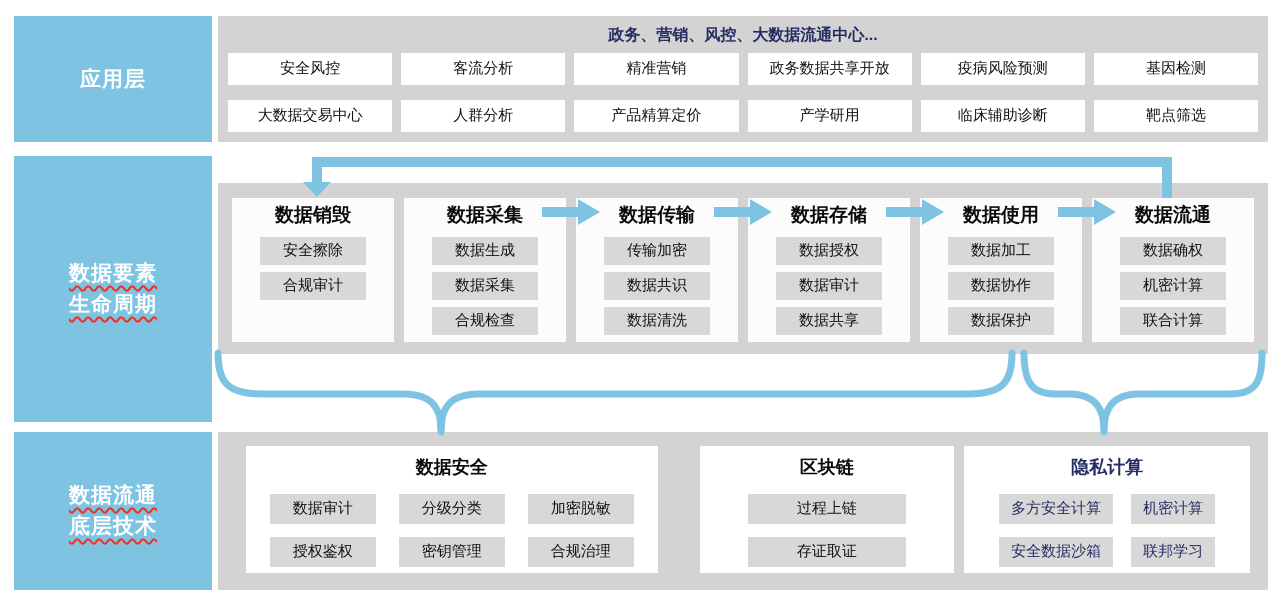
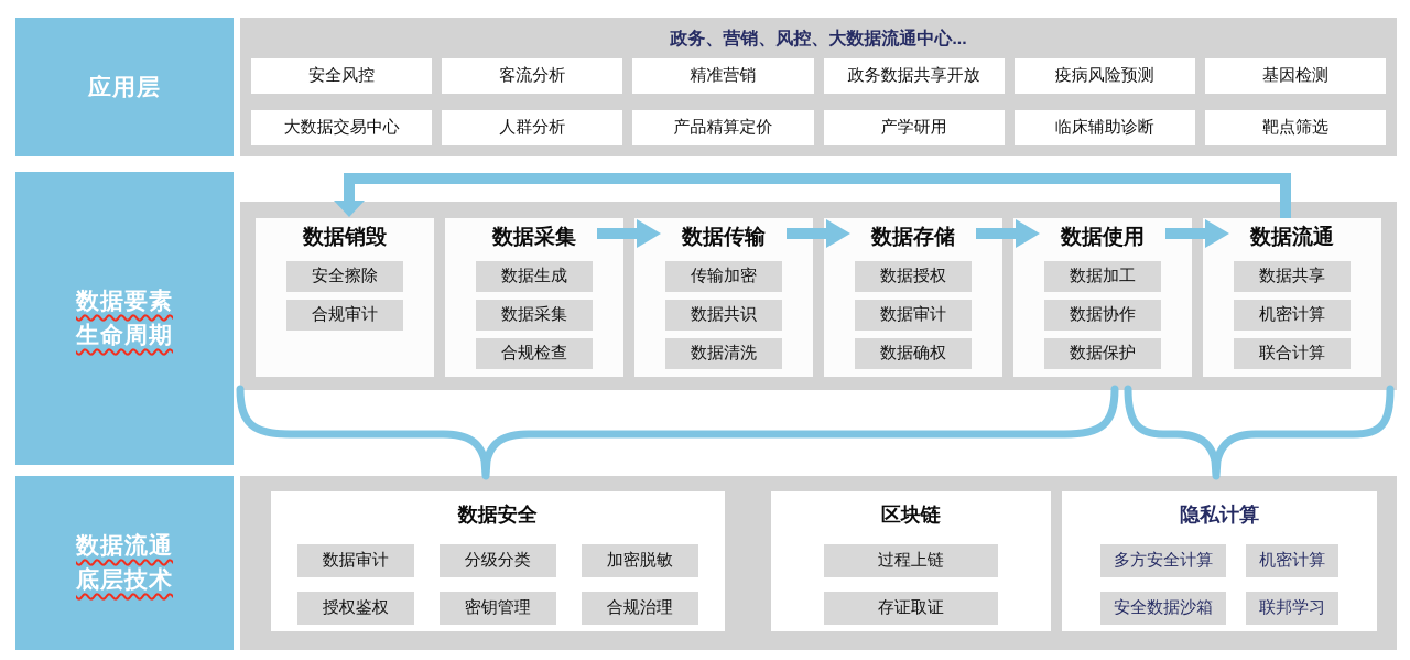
  应用层
  数据要素
  生命周期
  数据流通
  底层技术
  政务、营销、风控、大数据流通中心...
  安全风控
  客流分析
  精准营销
  政务数据共享开放
  疫病风险预测
  基因检测
  大数据交易中心
  人群分析
  产品精算定价
  产学研用
  临床辅助诊断
  靶点筛选
  数据销毁
  安全擦除
  合规审计
  数据采集
  数据生成
  数据采集
  合规检查
  数据传输
  传输加密
  数据共识
  数据清洗
  数据存储
  数据授权
  数据审计
- 数据共享
+ 数据确权
  数据使用
  数据加工
  数据协作
  数据保护
  数据流通
- 数据确权
+ 数据共享
  机密计算
  联合计算
  数据安全
  数据审计
  分级分类
  加密脱敏
  授权鉴权
  密钥管理
  合规治理
  区块链
  过程上链
  存证取证
  隐私计算
  多方安全计算
  机密计算
  安全数据沙箱
  联邦学习
